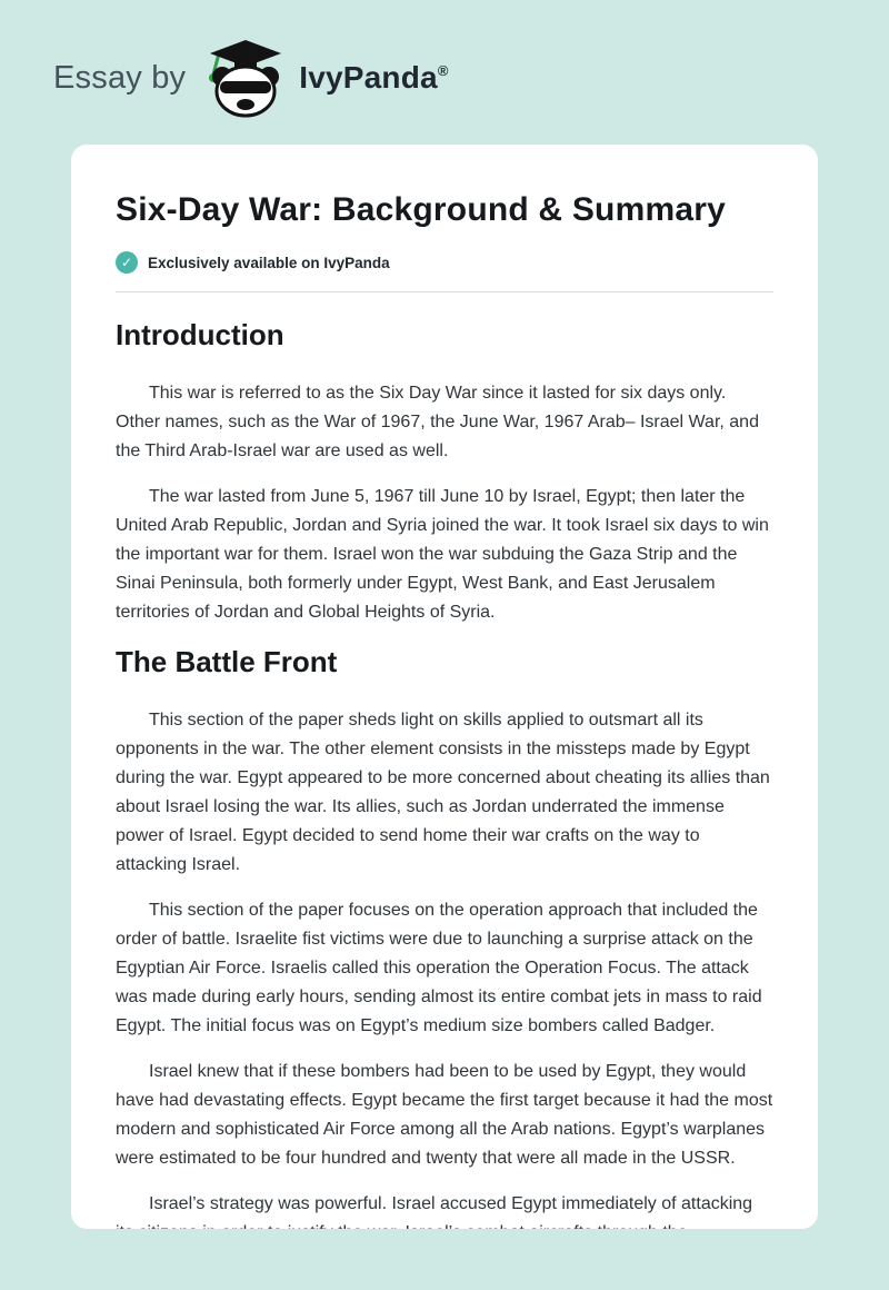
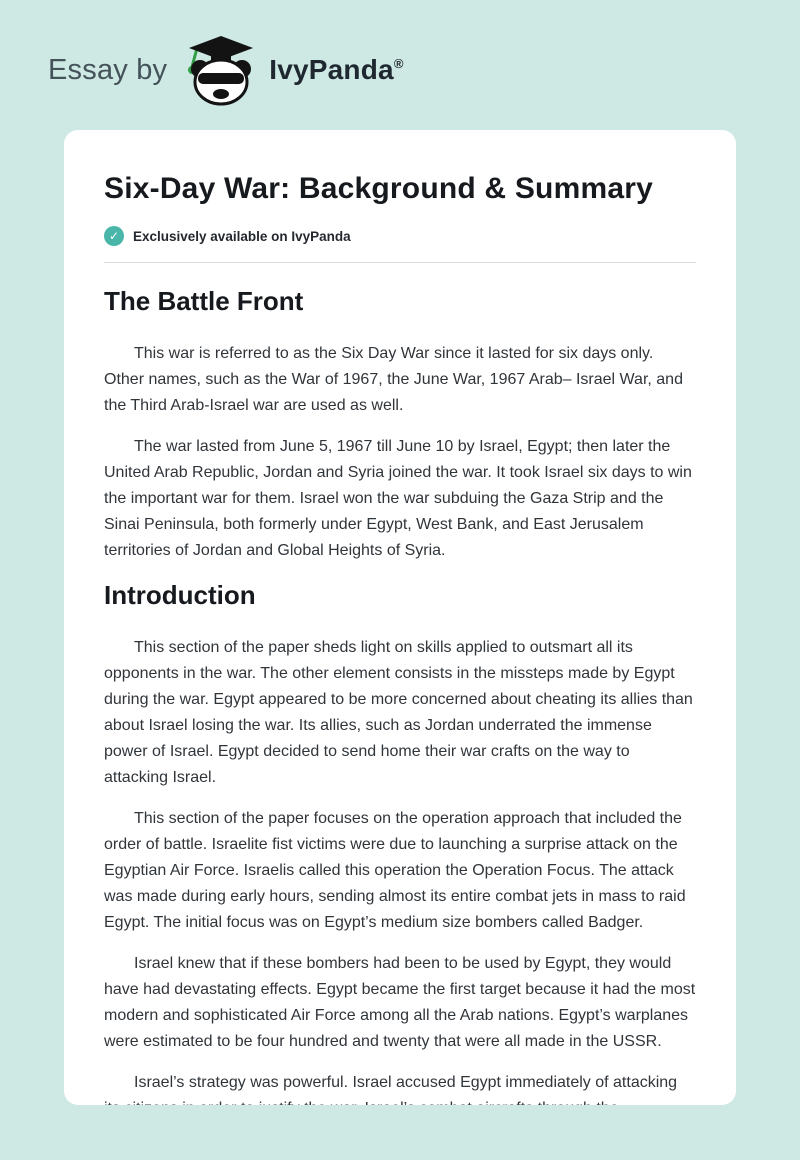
  Essay by
  IvyPanda
  ®
  Six-Day War: Background & Summary
  ✓
  Exclusively available on IvyPanda
- Introduction
+ The Battle Front
  This war is referred to as the Six Day War since it lasted for six days only. Other names, such as the War of 1967, the June War, 1967 Arab– Israel War, and the Third Arab-Israel war are used as well.
  The war lasted from June 5, 1967 till June 10 by Israel, Egypt; then later the United Arab Republic, Jordan and Syria joined the war. It took Israel six days to win the important war for them. Israel won the war subduing the Gaza Strip and the Sinai Peninsula, both formerly under Egypt, West Bank, and East Jerusalem territories of Jordan and Global Heights of Syria.
- The Battle Front
+ Introduction
  This section of the paper sheds light on skills applied to outsmart all its opponents in the war. The other element consists in the missteps made by Egypt during the war. Egypt appeared to be more concerned about cheating its allies than about Israel losing the war. Its allies, such as Jordan underrated the immense power of Israel. Egypt decided to send home their war crafts on the way to attacking Israel.
  This section of the paper focuses on the operation approach that included the order of battle. Israelite fist victims were due to launching a surprise attack on the Egyptian Air Force. Israelis called this operation the Operation Focus. The attack was made during early hours, sending almost its entire combat jets in mass to raid Egypt. The initial focus was on Egypt’s medium size bombers called Badger.
  Israel knew that if these bombers had been to be used by Egypt, they would have had devastating effects. Egypt became the first target because it had the most modern and sophisticated Air Force among all the Arab nations. Egypt’s warplanes were estimated to be four hundred and twenty that were all made in the USSR.
